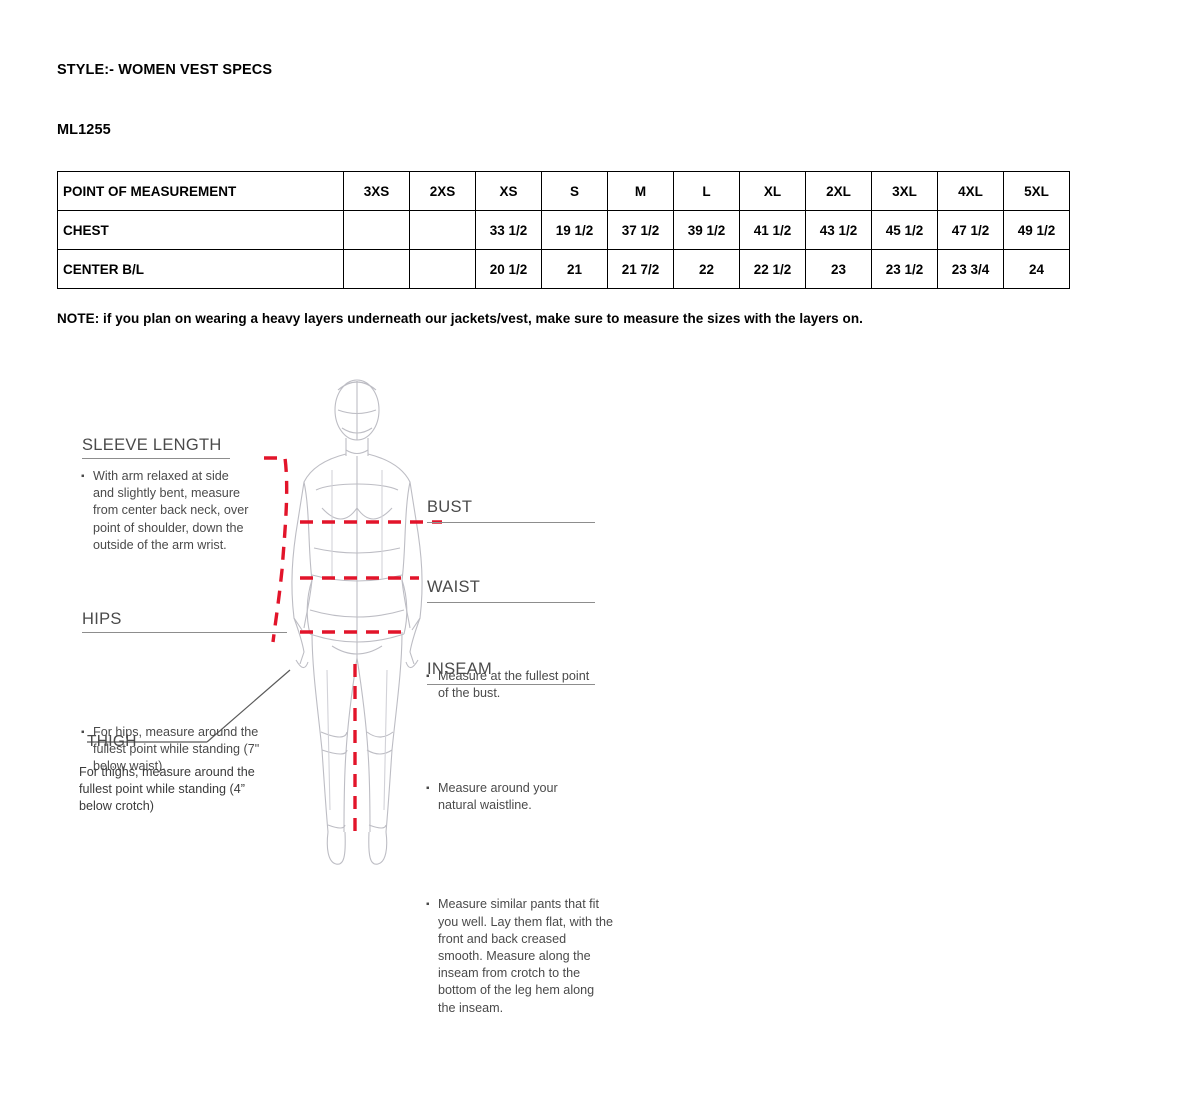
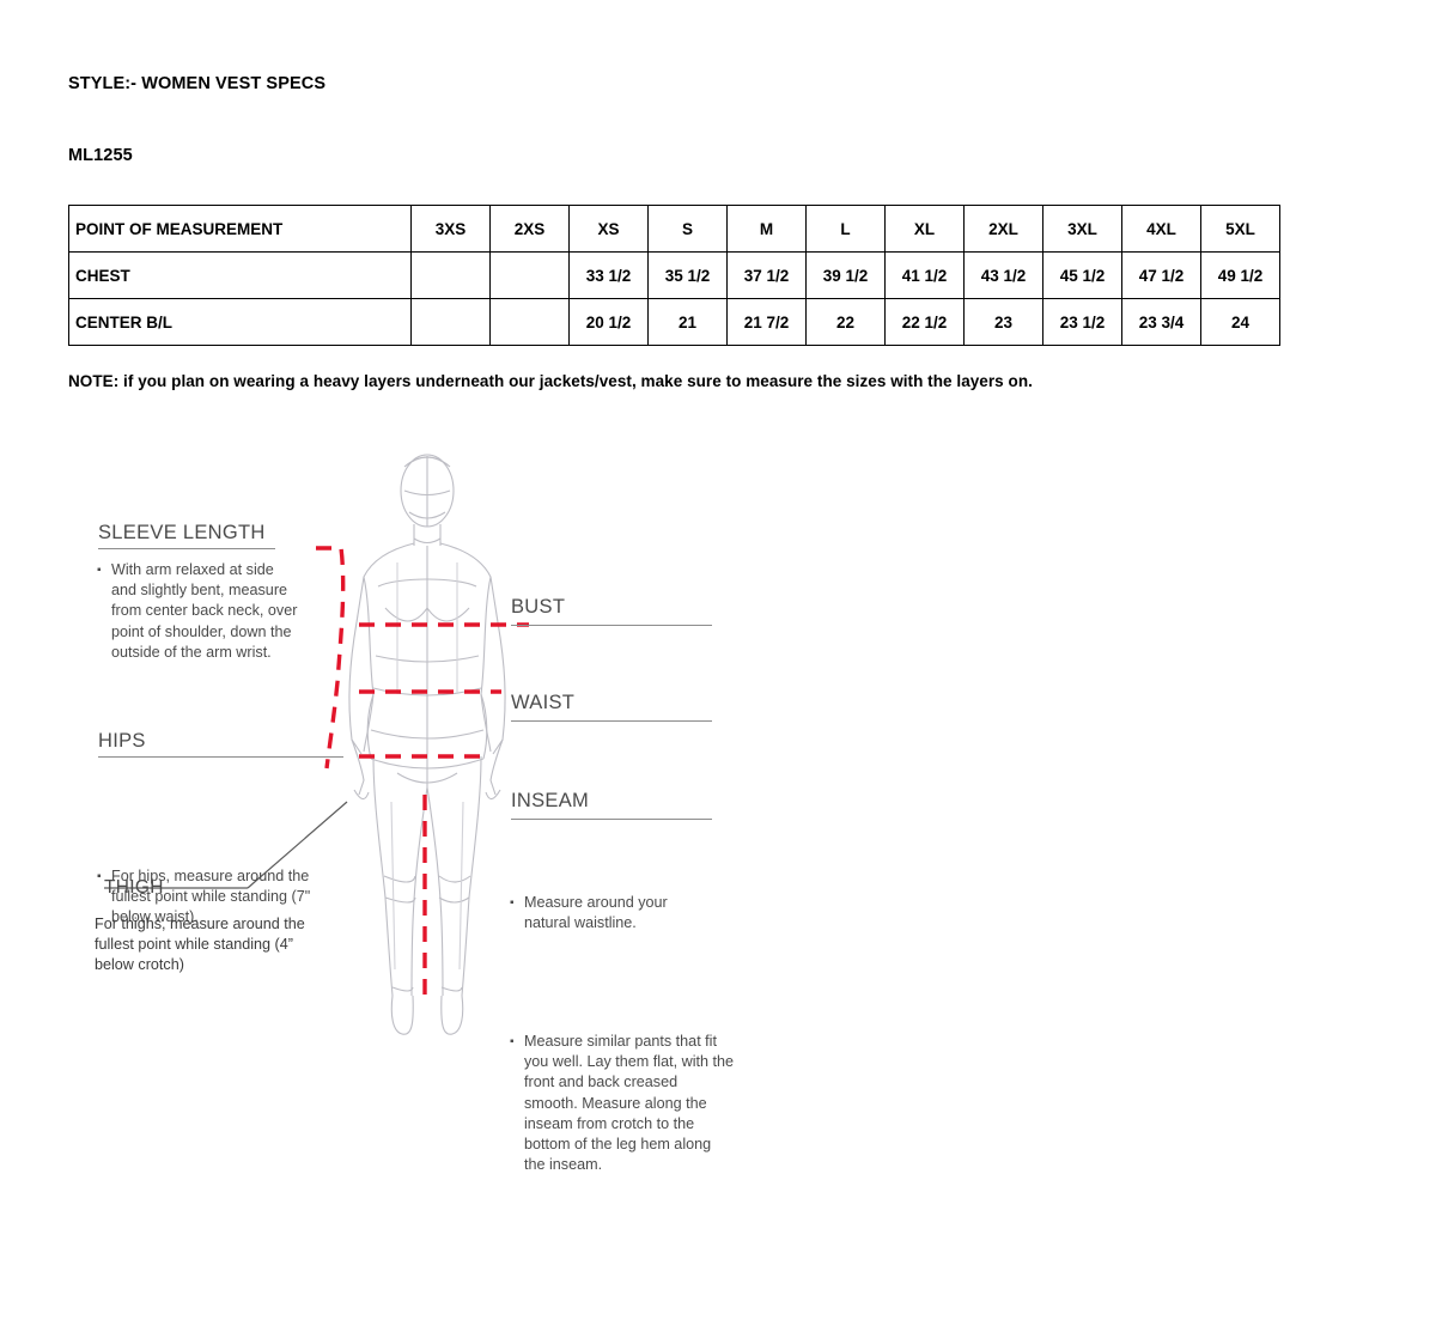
  STYLE:- WOMEN VEST SPECS
  ML1255
  POINT OF MEASUREMENT	3XS	2XS	XS	S	M	L	XL	2XL	3XL	4XL	5XL
- CHEST			33 1/2	19 1/2	37 1/2	39 1/2	41 1/2	43 1/2	45 1/2	47 1/2	49 1/2
+ CHEST			33 1/2	35 1/2	37 1/2	39 1/2	41 1/2	43 1/2	45 1/2	47 1/2	49 1/2
  CENTER B/L			20 1/2	21	21 7/2	22	22 1/2	23	23 1/2	23 3/4	24
  NOTE: if you plan on wearing a heavy layers underneath our jackets/vest, make sure to measure the sizes with the layers on.
  SLEEVE LENGTH
  With arm relaxed at side and slightly bent, measure from center back neck, over point of shoulder, down the outside of the arm wrist.
  HIPS
  For hips, measure around the fullest point while standing (7" below waist).
  THIGH
  For thighs, measure around the fullest point while standing (4” below crotch)
  BUST
- Measure at the fullest point of the bust.
  WAIST
  Measure around your natural waistline.
  INSEAM
  Measure similar pants that fit you well. Lay them flat, with the front and back creased smooth. Measure along the inseam from crotch to the bottom of the leg hem along the inseam.
